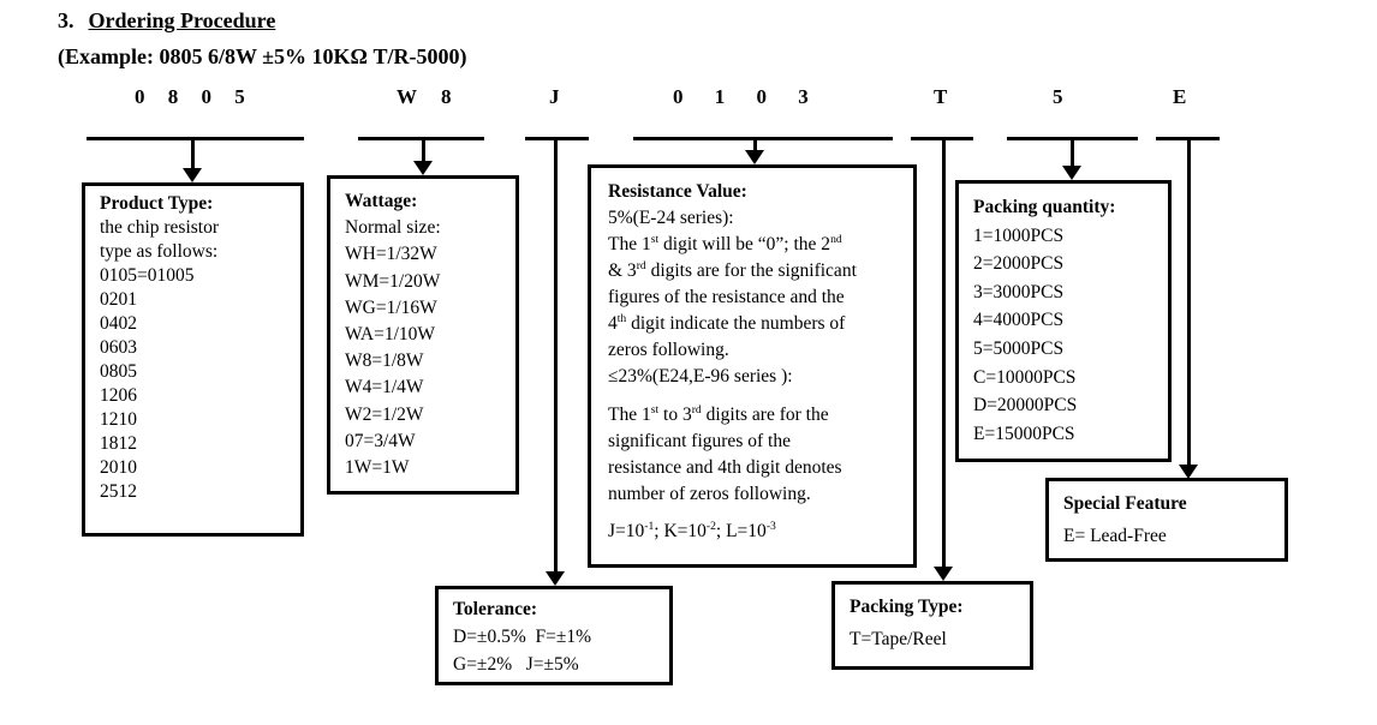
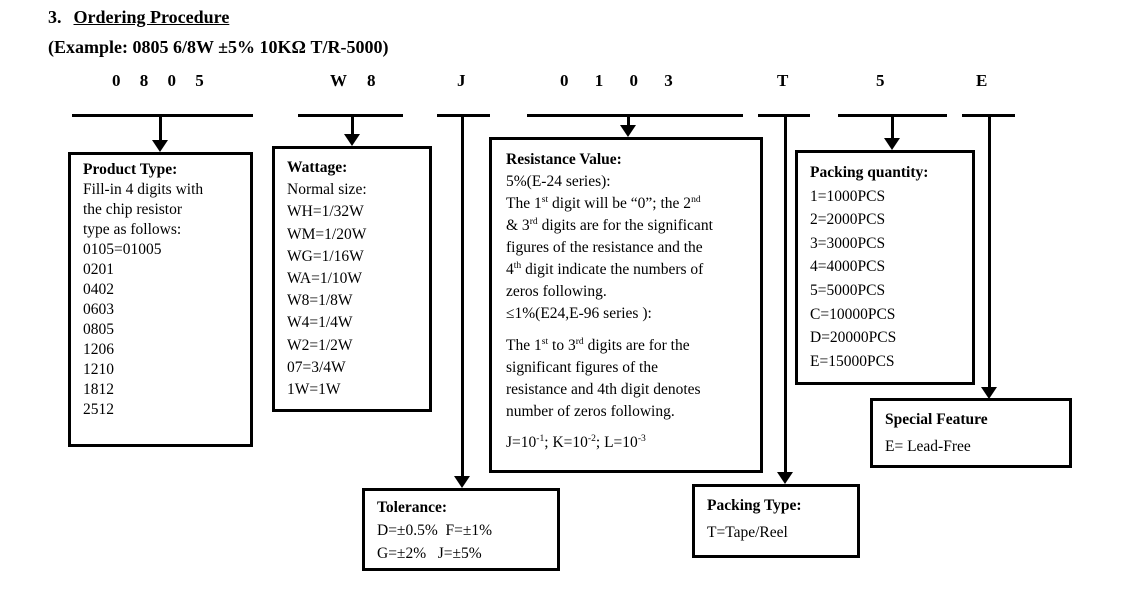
  3. Ordering Procedure
  (Example: 0805 6/8W ±5% 10KΩ T/R-5000)
  0 8 0 5
  W 8
  J
  0 1 0 3
  T
  5
  E
  Product Type:
+ Fill-in 4 digits with
  the chip resistor
  type as follows:
  0105=01005
  0201
  0402
  0603
  0805
  1206
  1210
  1812
- 2010
  2512
  Wattage:
  Normal size:
  WH=1/32W
  WM=1/20W
  WG=1/16W
  WA=1/10W
  W8=1/8W
  W4=1/4W
  W2=1/2W
  07=3/4W
  1W=1W
  Resistance Value:
  5%(E-24 series):
  The 1st digit will be “0”; the 2nd
  & 3rd digits are for the significant
  figures of the resistance and the
  4th digit indicate the numbers of
  zeros following.
- ≤23%(E24,E-96 series ):
+ ≤1%(E24,E-96 series ):
  The 1st to 3rd digits are for the
  significant figures of the
  resistance and 4th digit denotes
  number of zeros following.
  J=10-1; K=10-2; L=10-3
  Packing quantity:
  1=1000PCS
  2=2000PCS
  3=3000PCS
  4=4000PCS
  5=5000PCS
  C=10000PCS
  D=20000PCS
  E=15000PCS
  Special Feature
  E= Lead-Free
  Tolerance:
  D=±0.5% F=±1%
  G=±2% J=±5%
  Packing Type:
  T=Tape/Reel
